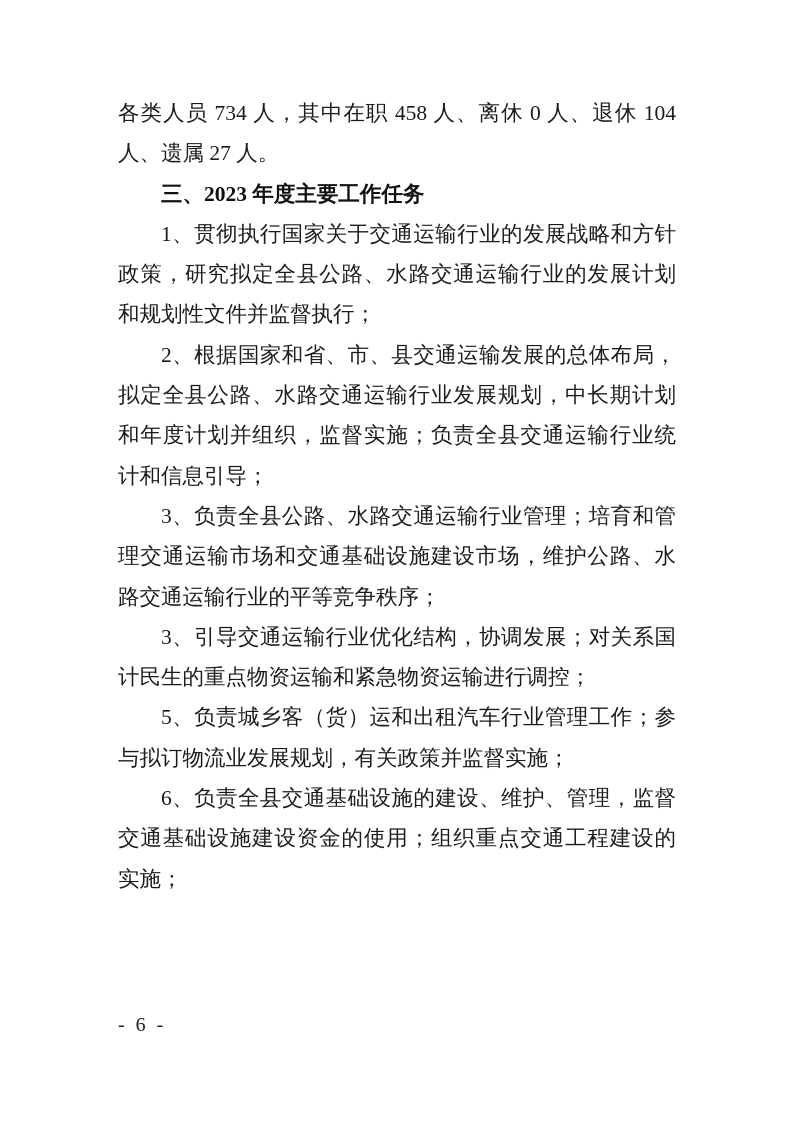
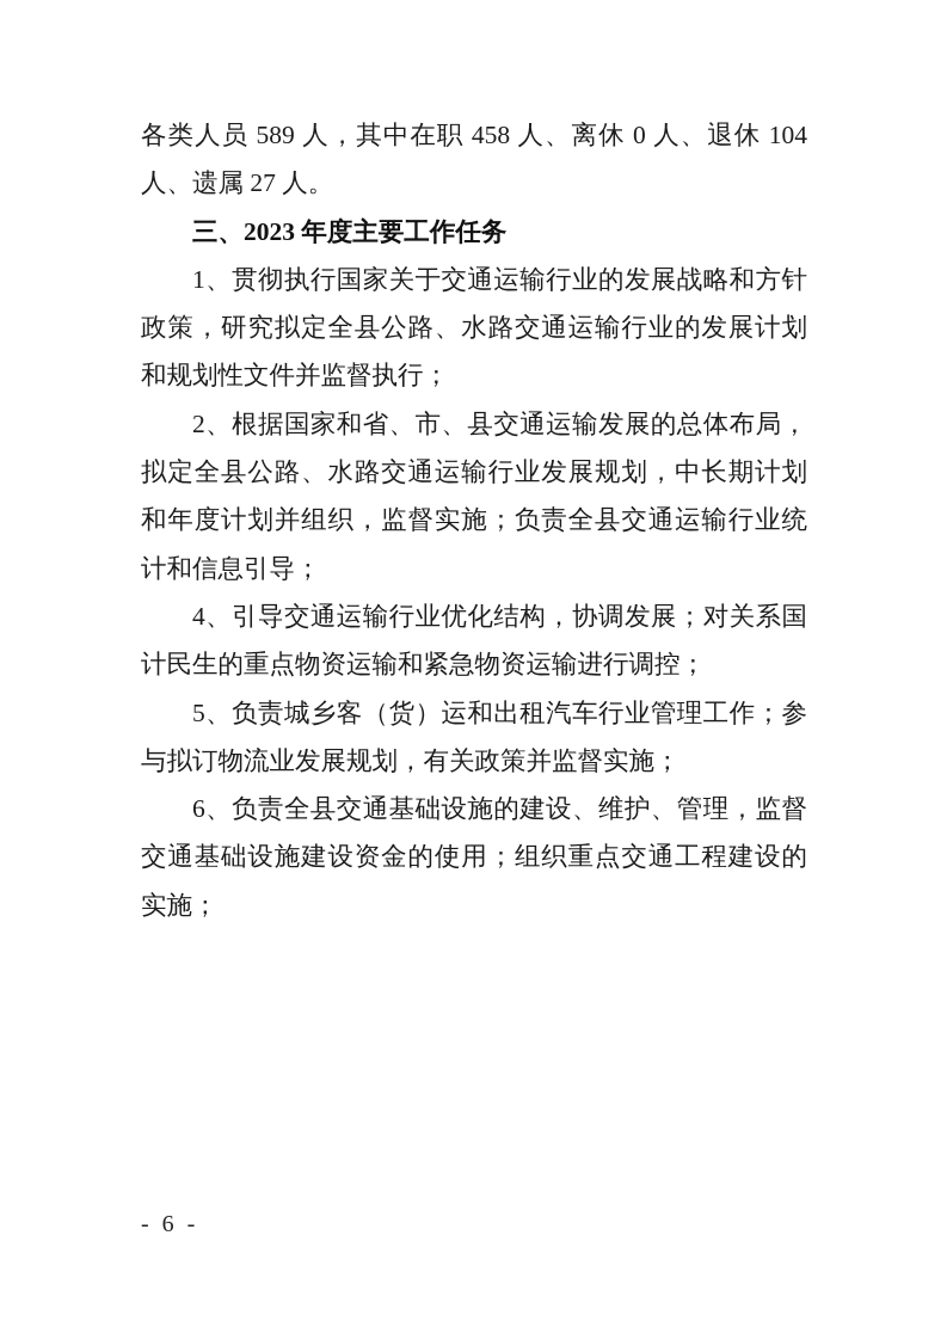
- 各类人员 734 人，其中在职 458 人、离休 0 人、退休 104 人、遗属 27 人。
+ 各类人员 589 人，其中在职 458 人、离休 0 人、退休 104 人、遗属 27 人。
  三、2023 年度主要工作任务
  1、贯彻执行国家关于交通运输行业的发展战略和方针政策，研究拟定全县公路、水路交通运输行业的发展计划和规划性文件并监督执行；
  2、根据国家和省、市、县交通运输发展的总体布局，拟定全县公路、水路交通运输行业发展规划，中长期计划和年度计划并组织，监督实施；负责全县交通运输行业统计和信息引导；
- 3、负责全县公路、水路交通运输行业管理；培育和管理交通运输市场和交通基础设施建设市场，维护公路、水路交通运输行业的平等竞争秩序；
- 3、引导交通运输行业优化结构，协调发展；对关系国计民生的重点物资运输和紧急物资运输进行调控；
+ 4、引导交通运输行业优化结构，协调发展；对关系国计民生的重点物资运输和紧急物资运输进行调控；
  5、负责城乡客（货）运和出租汽车行业管理工作；参与拟订物流业发展规划，有关政策并监督实施；
  6、负责全县交通基础设施的建设、维护、管理，监督交通基础设施建设资金的使用；组织重点交通工程建设的实施；
  - 6 -
